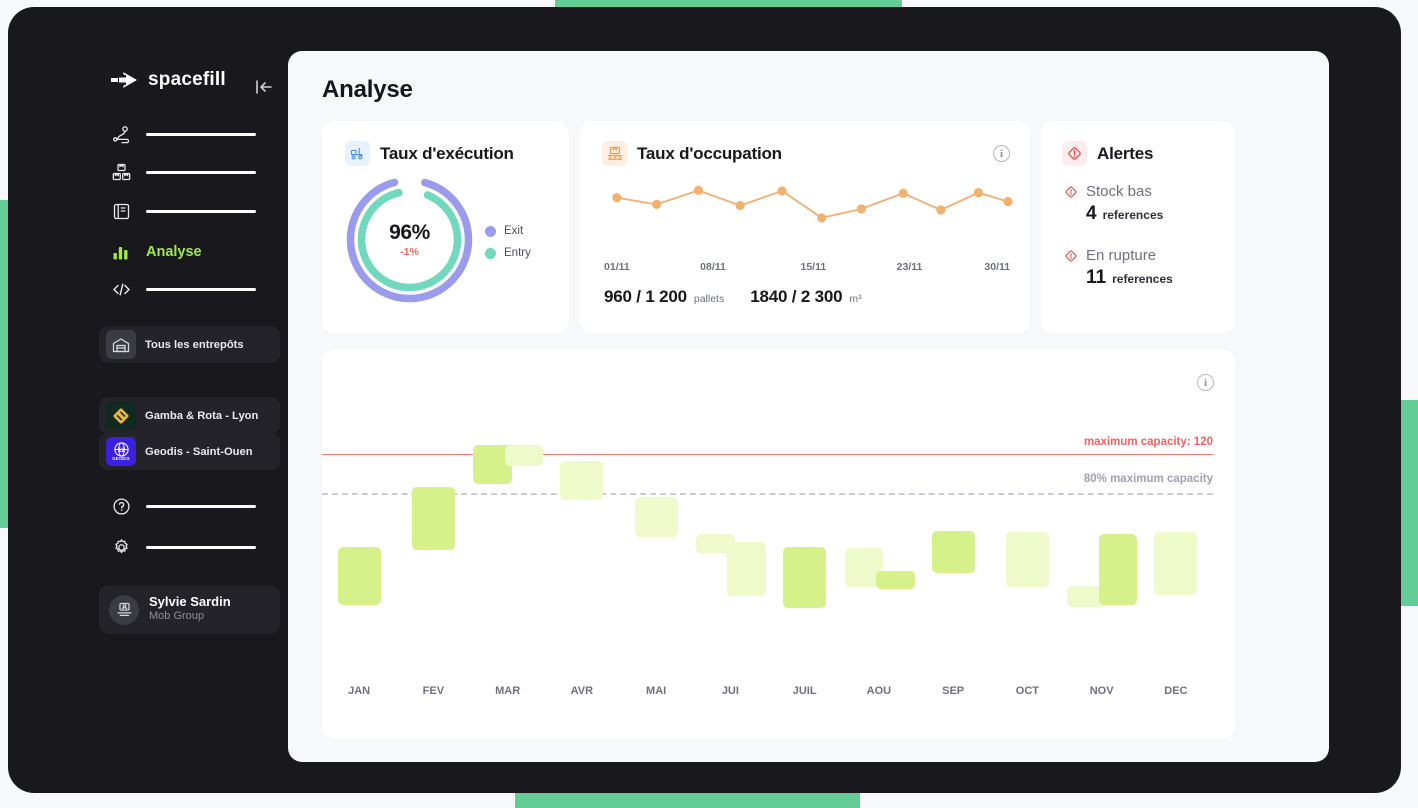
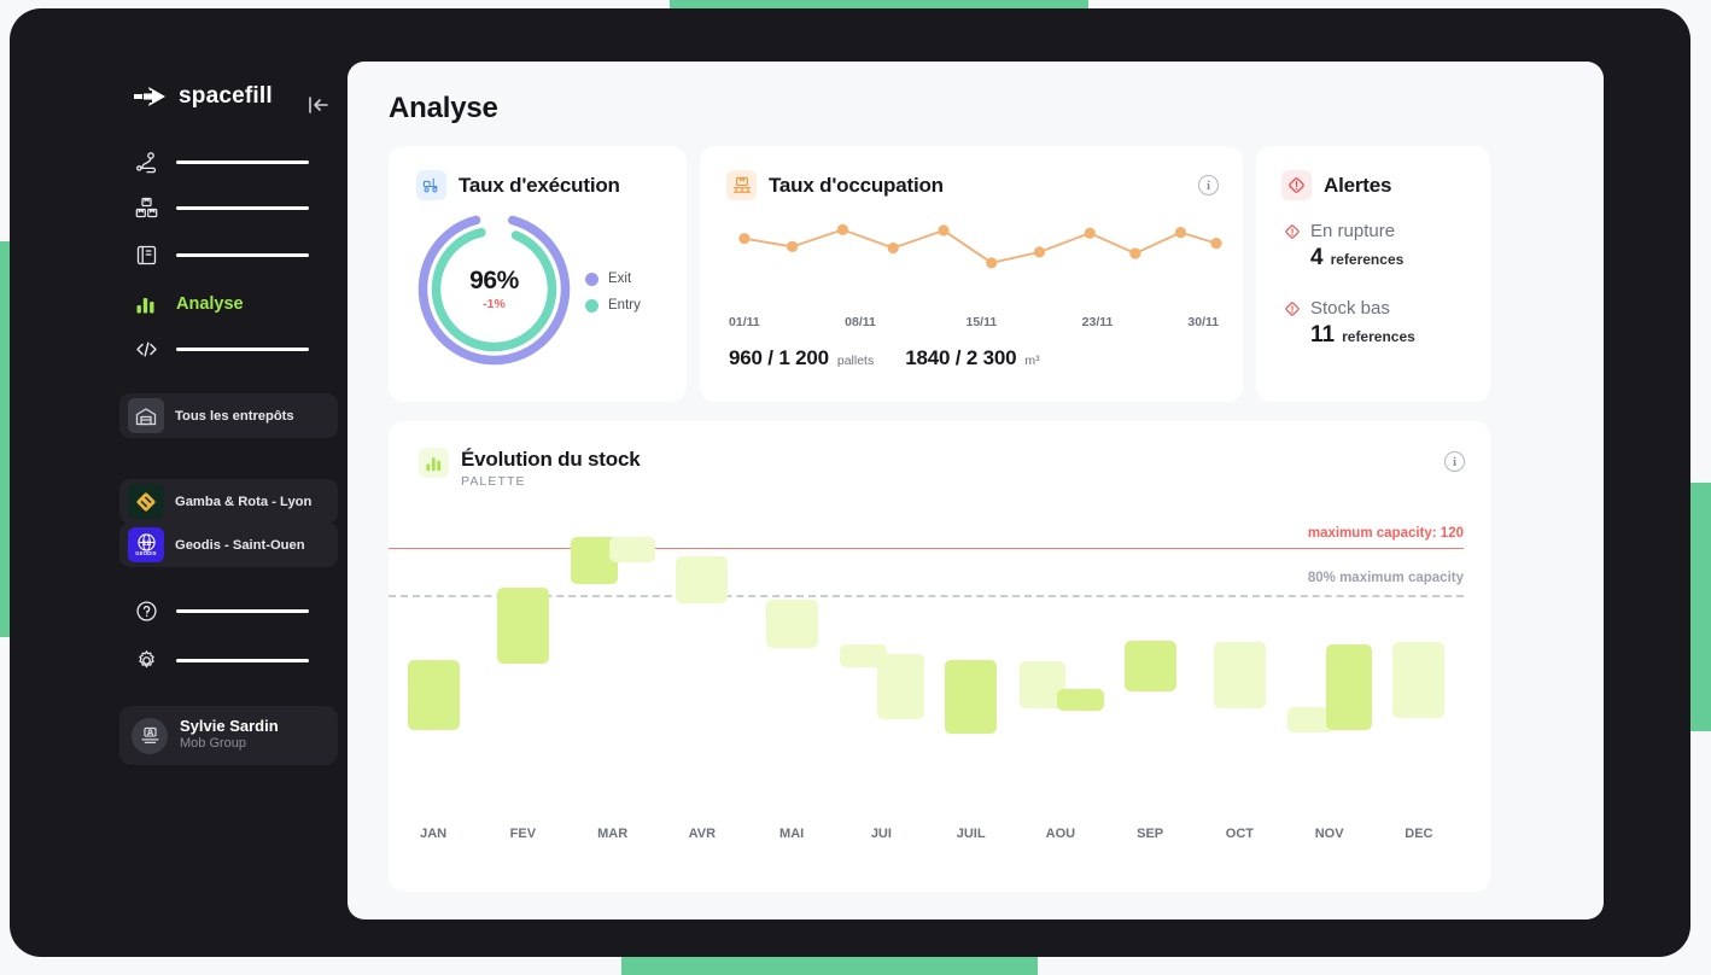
  spacefill
  Analyse
  Tous les entrepôts
  Gamba & Rota - Lyon
  Geodis - Saint-Ouen
  Sylvie Sardin
  Mob Group
  Analyse
  Taux d'exécution
  96%
  -1%
  Exit
  Entry
  Taux d'occupation
  i
  01/11
  08/11
  15/11
  23/11
  30/11
  960 / 1 200
  pallets
  1840 / 2 300
  m³
  Alertes
- Stock bas
+ En rupture
  4
  references
- En rupture
+ Stock bas
  11
  references
+ Évolution du stock
+ PALETTE
  i
  maximum capacity: 120
  80% maximum capacity
  JAN
  FEV
  MAR
  AVR
  MAI
  JUI
  JUIL
  AOU
  SEP
  OCT
  NOV
  DEC
